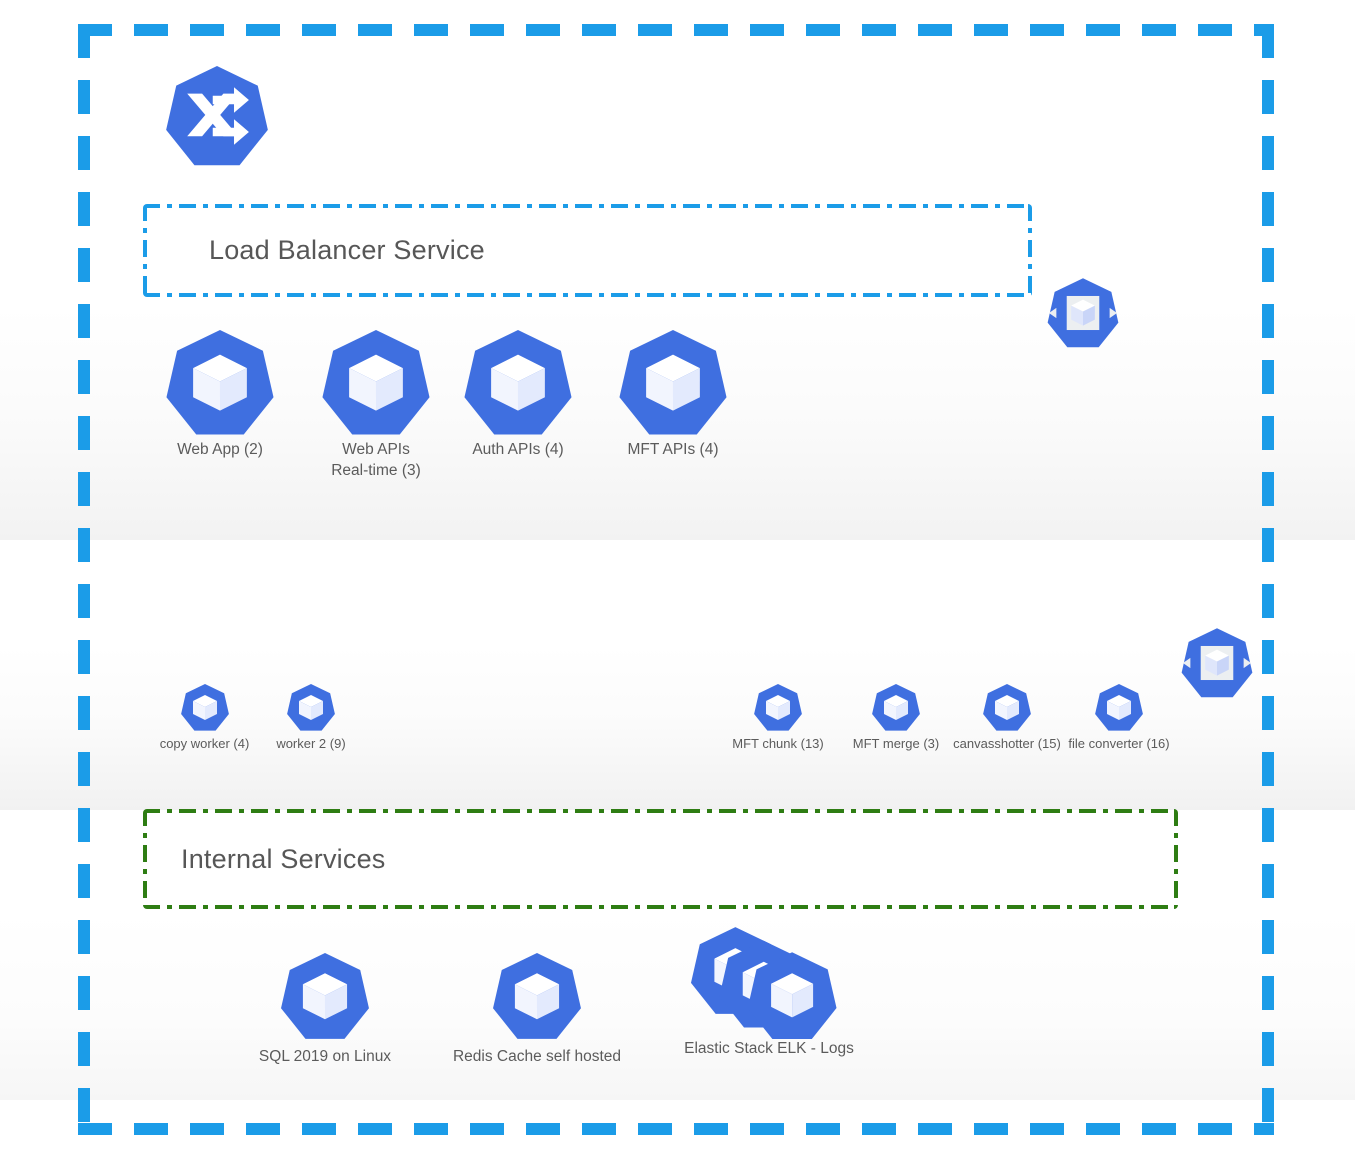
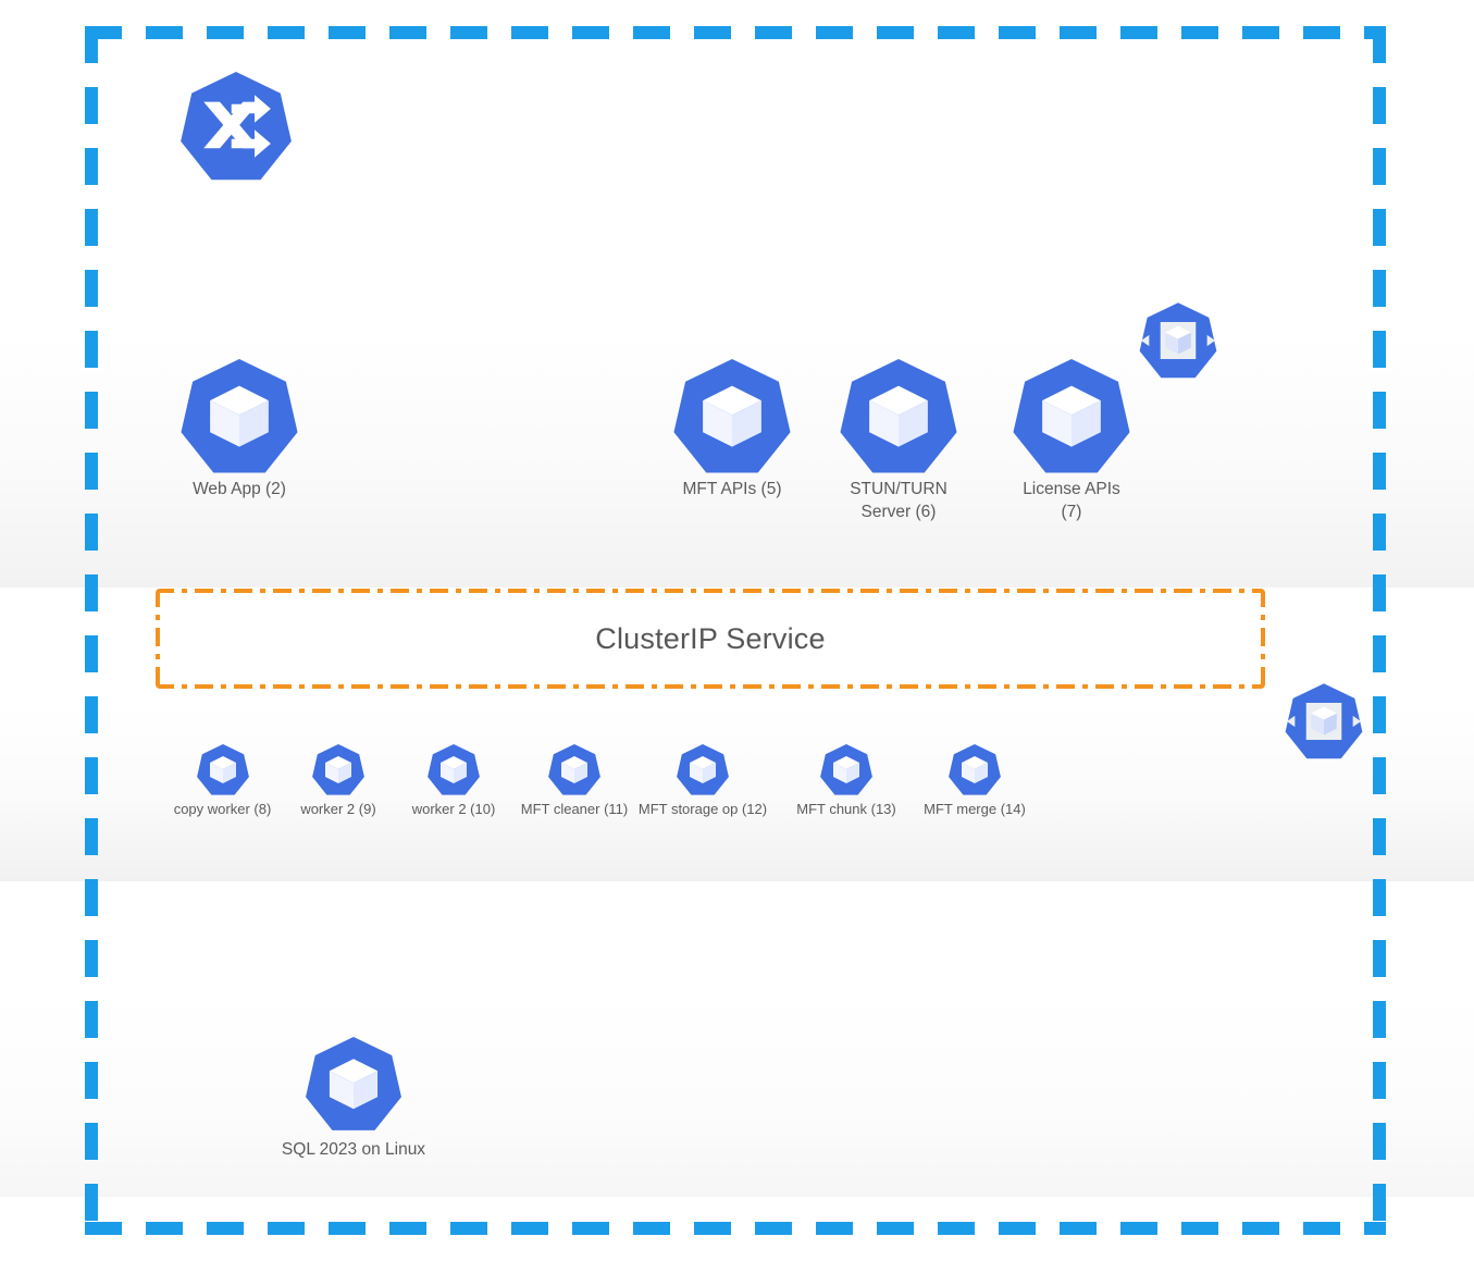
- Load Balancer Service
  Web App (2)
- Web APIs
- Real-time (3)
- Auth APIs (4)
- MFT APIs (4)
+ MFT APIs (5)
+ STUN/TURN
+ Server (6)
+ License APIs (7)
+ ClusterIP Service
- copy worker (4)
+ copy worker (8)
  worker 2 (9)
+ worker 2 (10)
+ MFT cleaner (11)
+ MFT storage op (12)
  MFT chunk (13)
- MFT merge (3)
+ MFT merge (14)
- canvasshotter (15)
- file converter (16)
- Internal Services
- SQL 2019 on Linux
+ SQL 2023 on Linux
- Redis Cache self hosted
- Elastic Stack ELK - Logs
